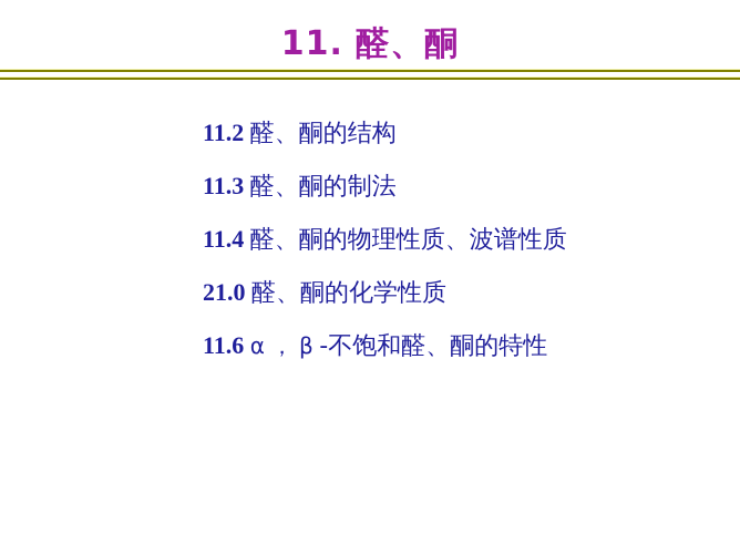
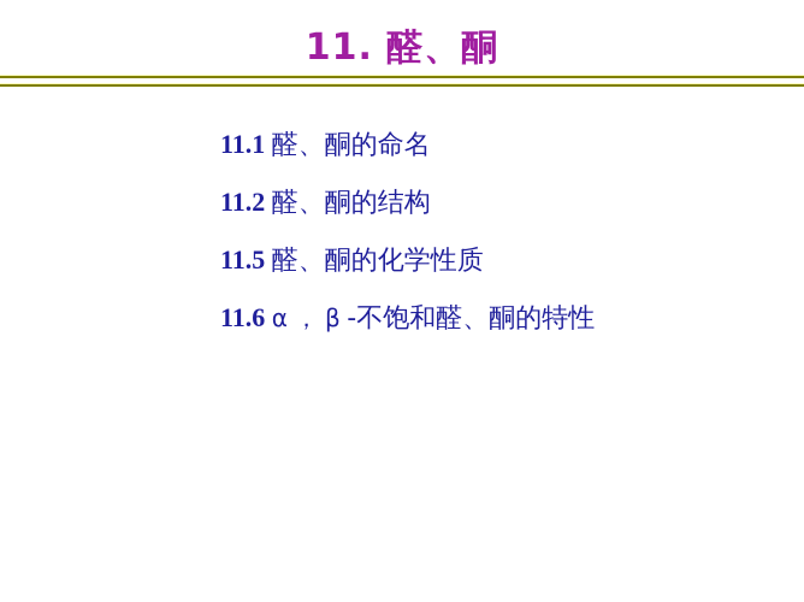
  11. 醛、酮
+ 11.1 醛、酮的命名
  11.2 醛、酮的结构
- 11.3 醛、酮的制法
- 11.4 醛、酮的物理性质、波谱性质
- 21.0 醛、酮的化学性质
+ 11.5 醛、酮的化学性质
  11.6 α ， β -不饱和醛、酮的特性
